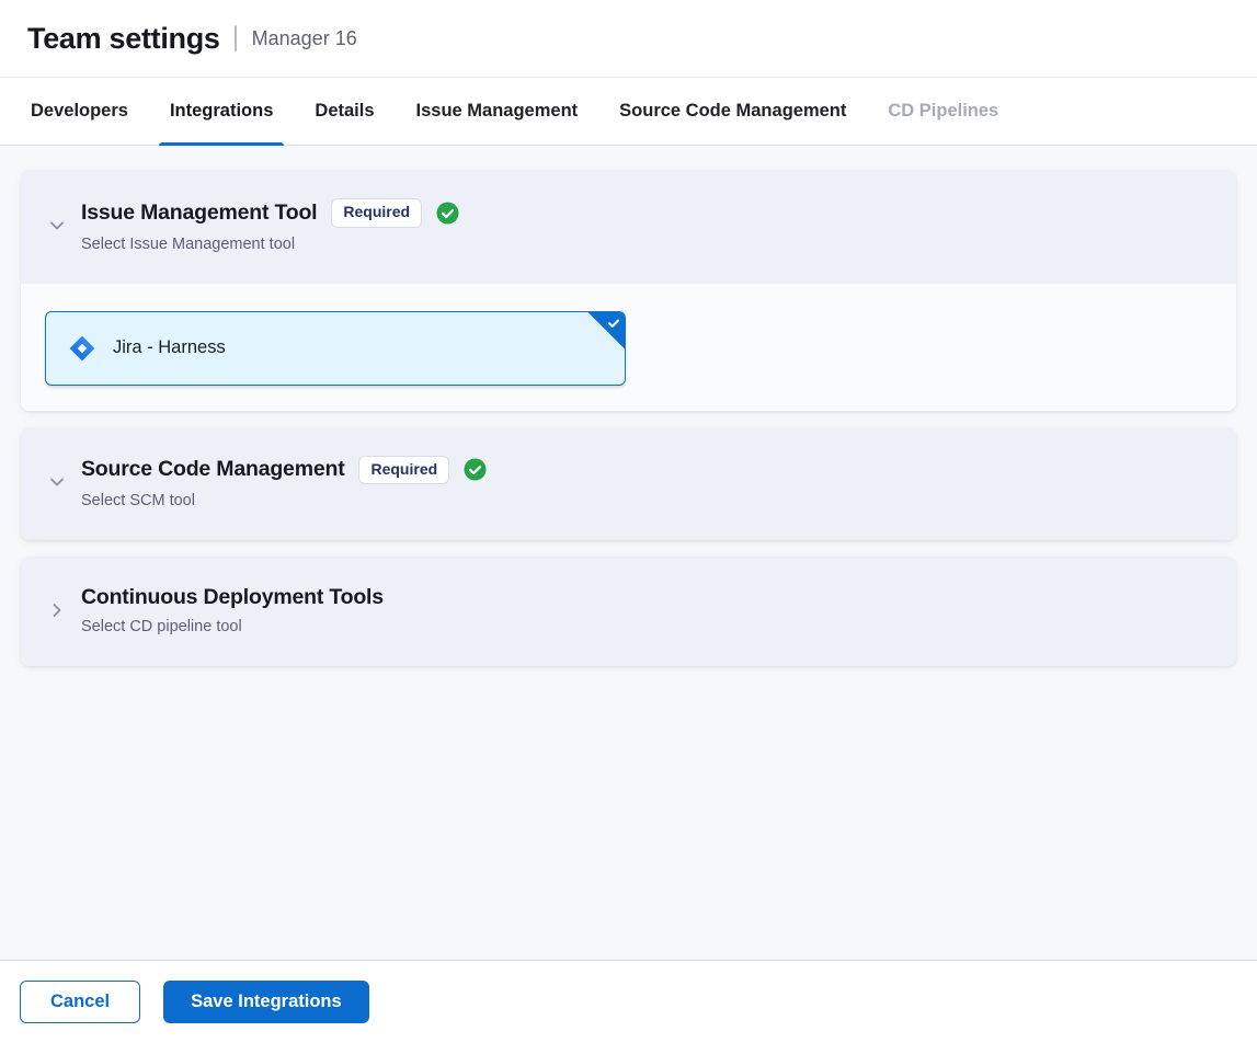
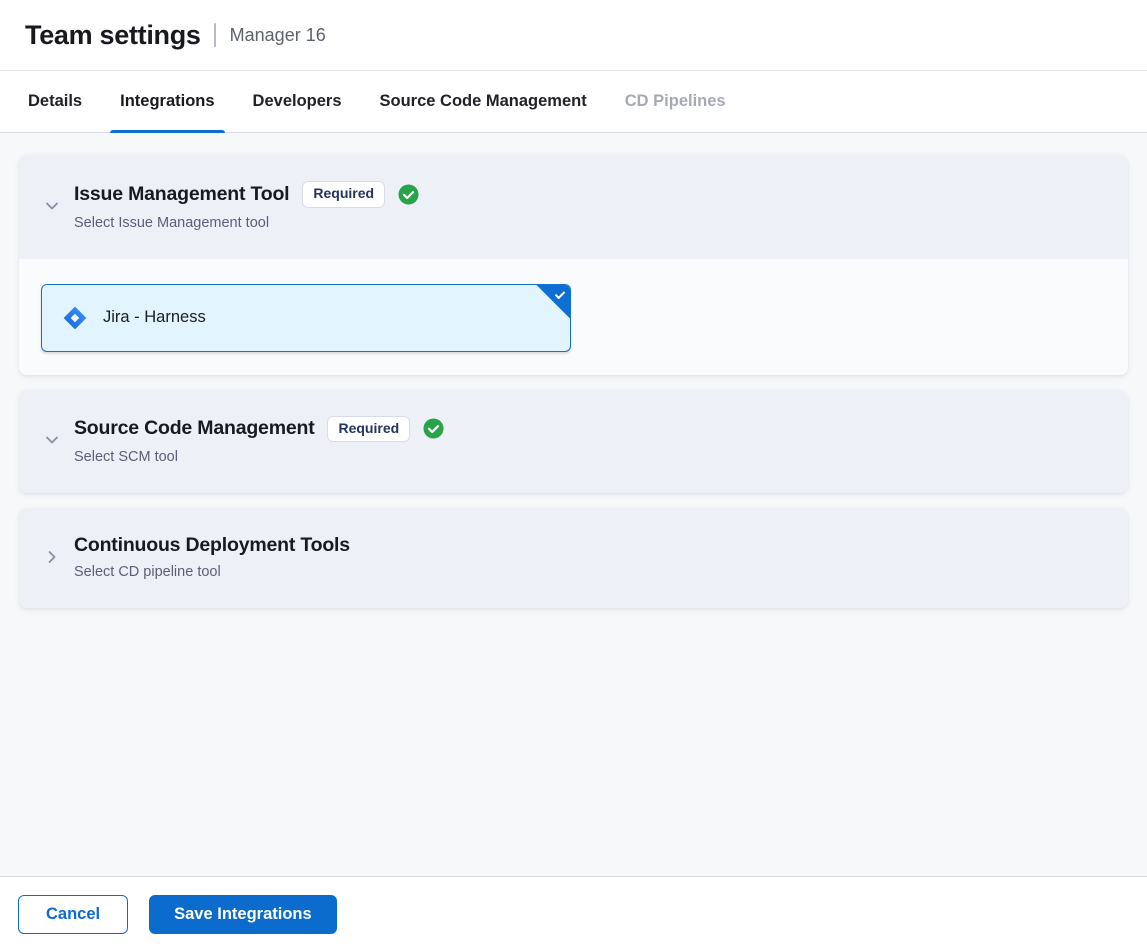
  Team settings
  Manager 16
- Developers
+ Details
  Integrations
- Details
+ Developers
- Issue Management
  Source Code Management
  CD Pipelines
  Issue Management Tool
  Required
  Select Issue Management tool
  Jira - Harness
  Source Code Management
  Required
  Select SCM tool
  Continuous Deployment Tools
  Select CD pipeline tool
  Cancel
  Save Integrations
